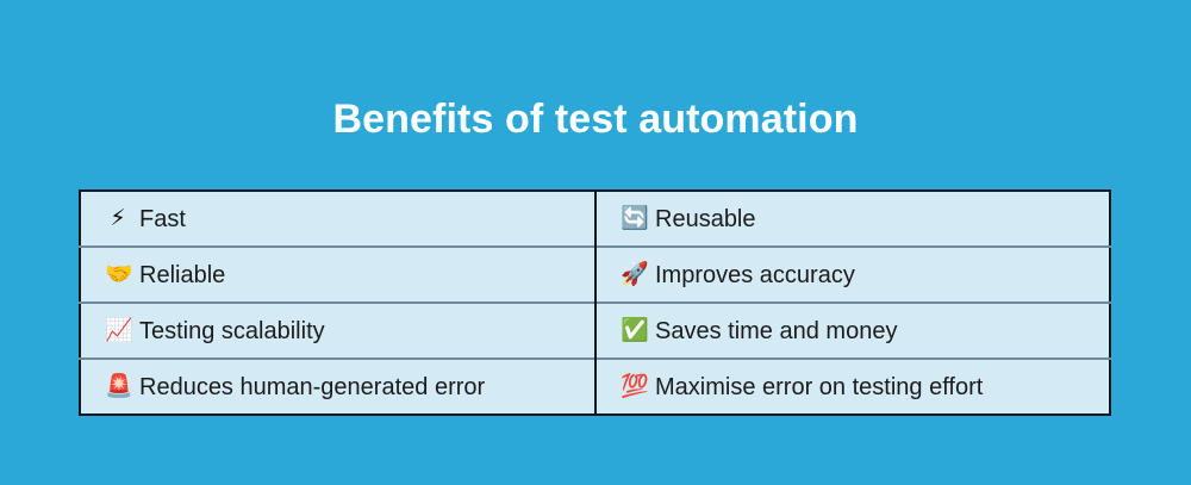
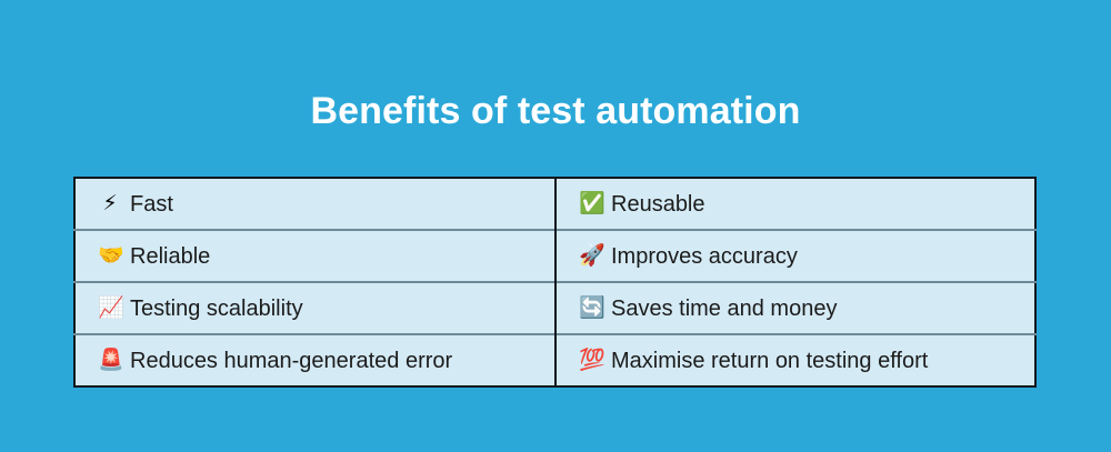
  Benefits of test automation
- ⚡ Fast	🔄 Reusable
+ ⚡ Fast	✅ Reusable
  🤝 Reliable	🚀 Improves accuracy
- 📈 Testing scalability	✅ Saves time and money
+ 📈 Testing scalability	🔄 Saves time and money
- 🚨 Reduces human-generated error	💯 Maximise error on testing effort
+ 🚨 Reduces human-generated error	💯 Maximise return on testing effort
